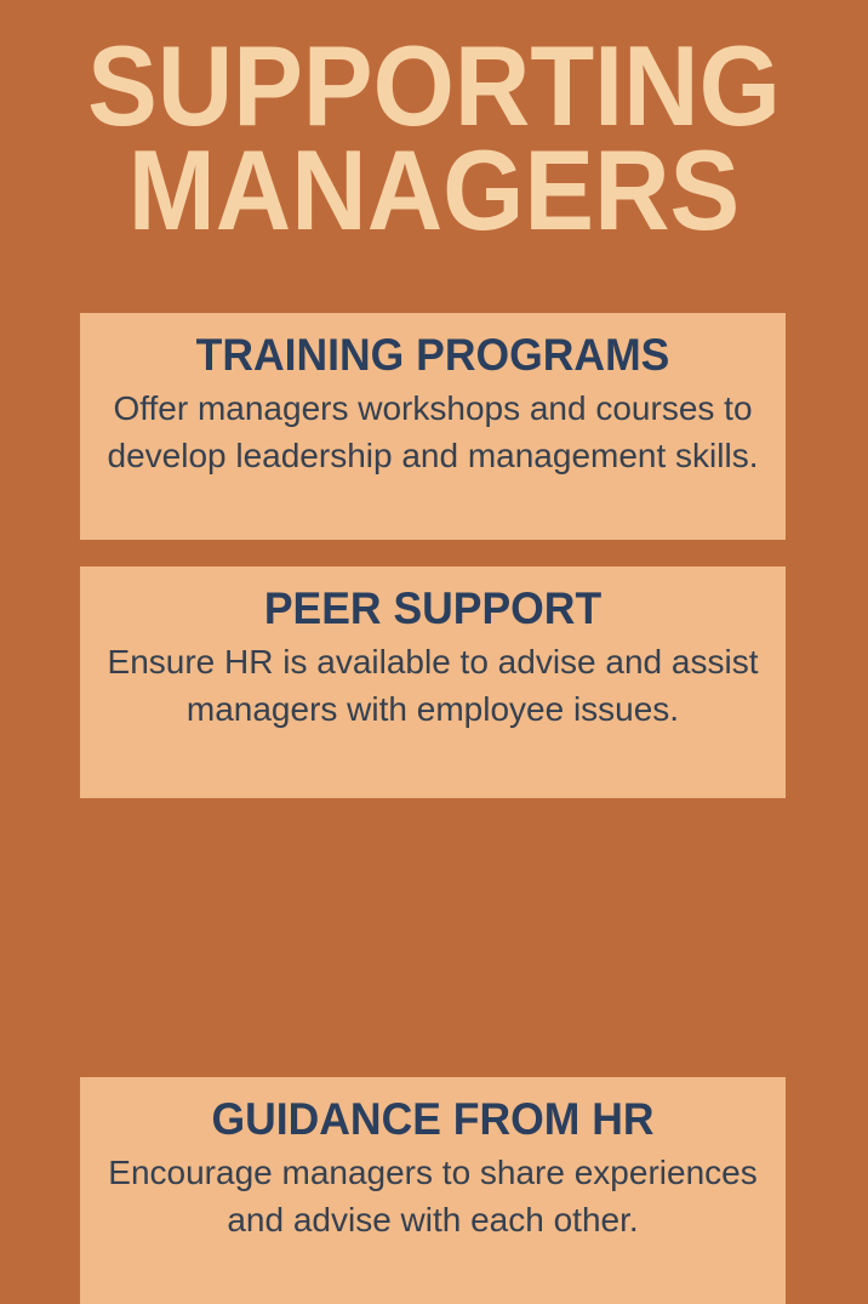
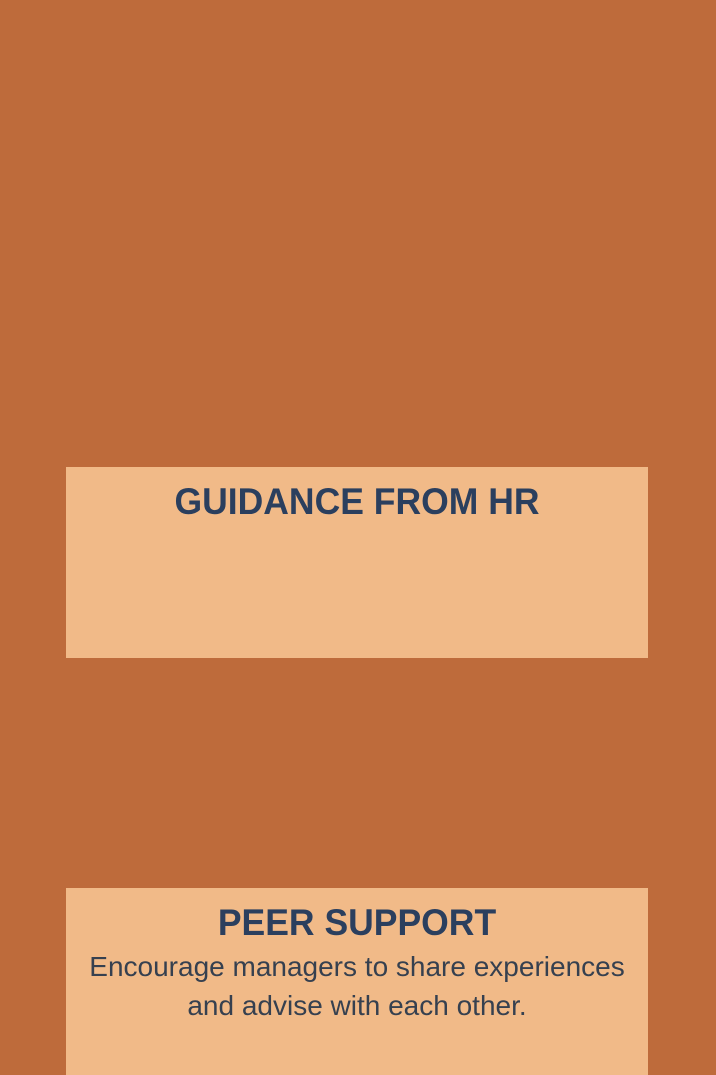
- SUPPORTING
- MANAGERS
- TRAINING PROGRAMS
- Offer managers workshops and courses to develop leadership and management skills.
- PEER SUPPORT
+ GUIDANCE FROM HR
- Ensure HR is available to advise and assist managers with employee issues.
- GUIDANCE FROM HR
+ PEER SUPPORT
  Encourage managers to share experiences and advise with each other.
